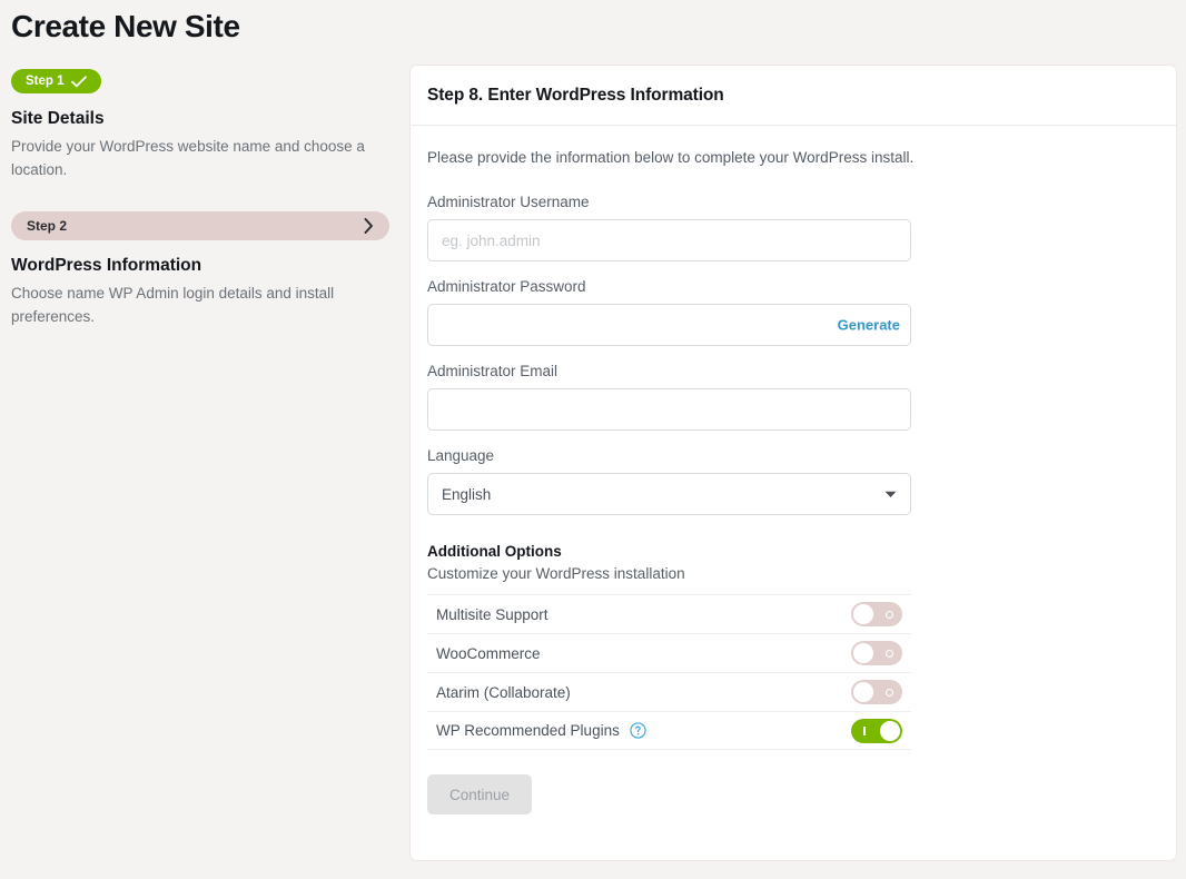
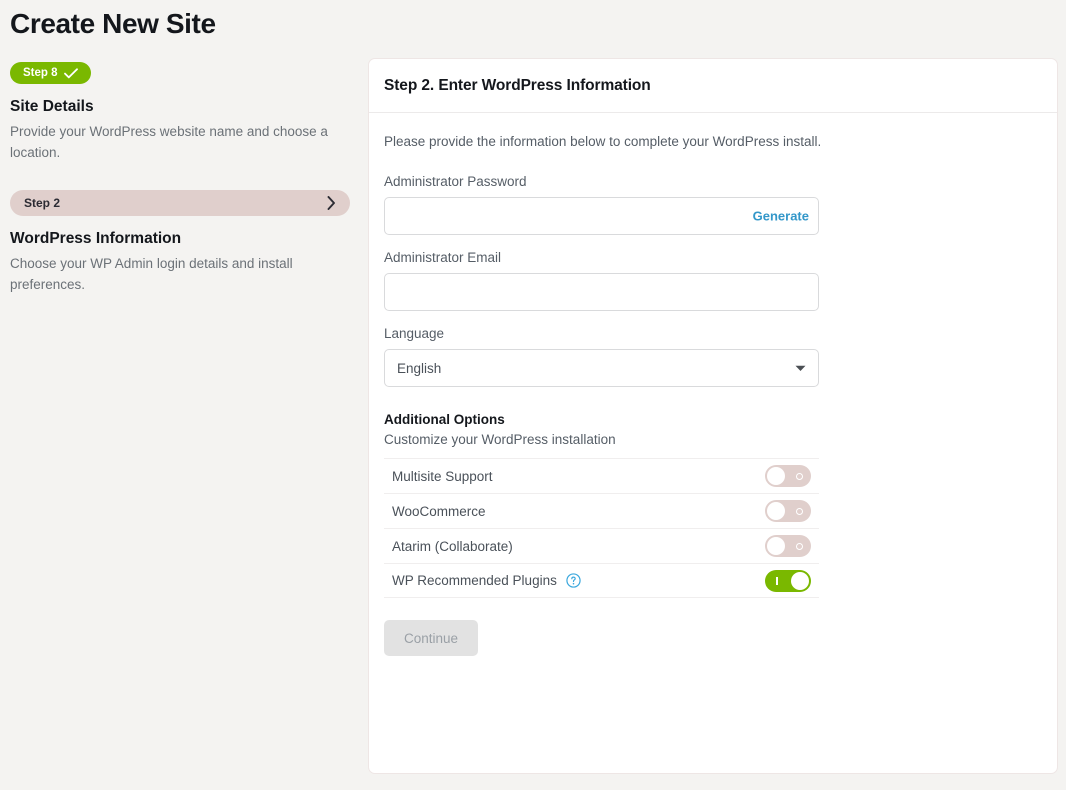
  Create New Site
- Step 1
+ Step 8
  Site Details
  Provide your WordPress website name and choose a location.
  Step 2
  WordPress Information
- Choose name WP Admin login details and install preferences.
+ Choose your WP Admin login details and install preferences.
- Step 8. Enter WordPress Information
+ Step 2. Enter WordPress Information
  Please provide the information below to complete your WordPress install.
- Administrator Username
- eg. john.admin
  Administrator Password
  Generate
  Administrator Email
  Language
  English
  Additional Options
  Customize your WordPress installation
  Multisite Support
  WooCommerce
  Atarim (Collaborate)
  WP Recommended Plugins
  Continue
